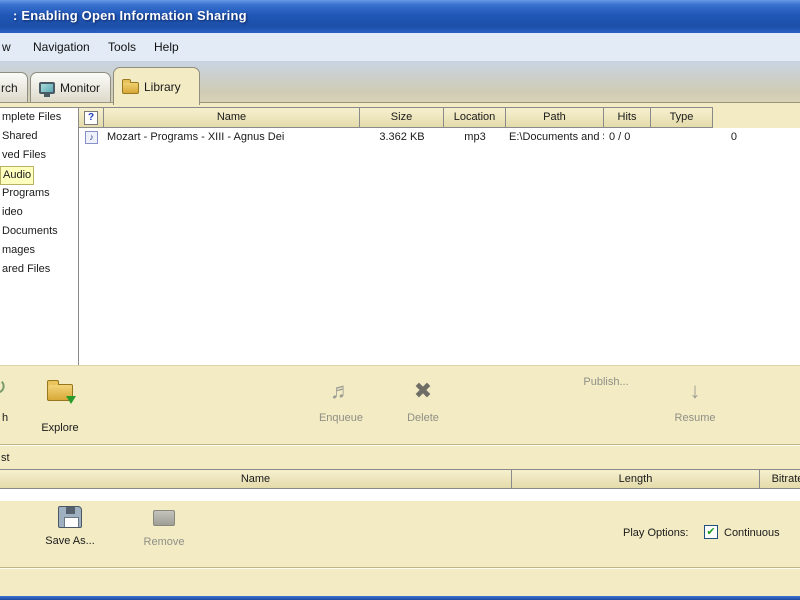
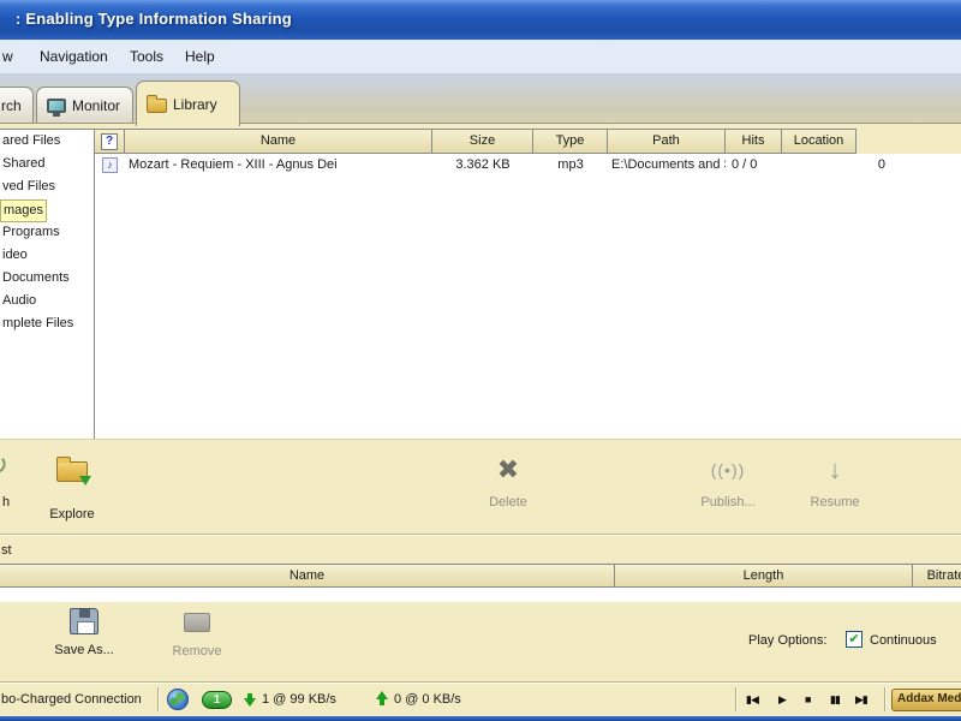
- : Enabling Open Information Sharing
+ : Enabling Type Information Sharing
  w
  Navigation
  Tools
  Help
  rch
  Monitor
  Library
- mplete Files
+ ared Files
  Shared
  ved Files
- Audio
+ mages
  Programs
  ideo
  Documents
- mages
+ Audio
- ared Files
+ mplete Files
  ?
  Name
  Size
- Location
+ Type
  Path
  Hits
- Type
+ Location
- Mozart - Programs - XIII - Agnus Dei
+ Mozart - Requiem - XIII - Agnus Dei
  3.362 KB
  mp3
  E:\Documents and
  0 / 0
  0
  h
  Explore
- ♬
- Enqueue
  ✖
  Delete
+ ((•))
  Publish...
  ↓
  Resume
  st
  Name
  Length
  Bitrat
  Save As...
  Remove
  Play Options:
  ✔
  Continuous
+ bo-Charged Connection
+ 1
+ 1 @ 99 KB/s
+ 0 @ 0 KB/s
+ ▮◀
+ ▶
+ ■
+ ▮▮
+ ▶▮
+ Addax Med
